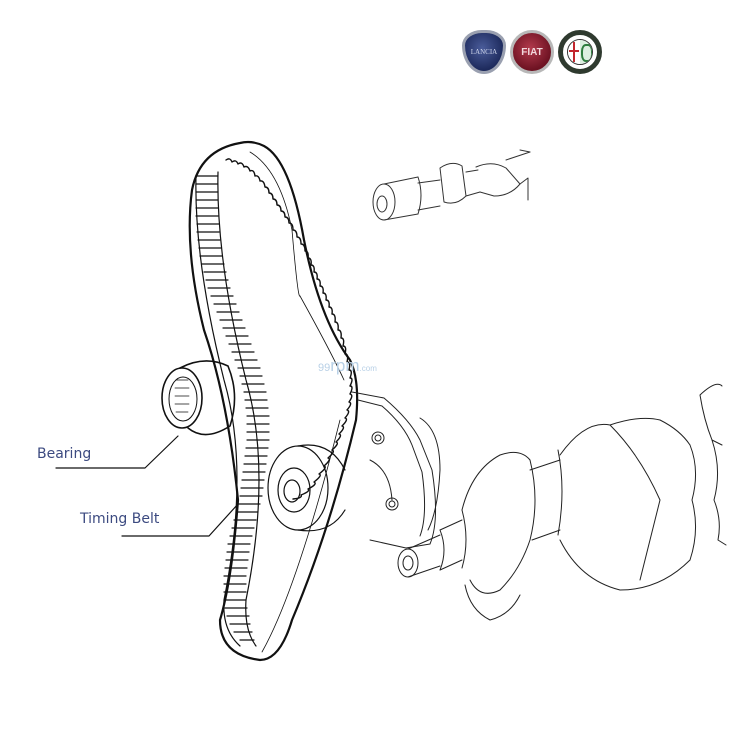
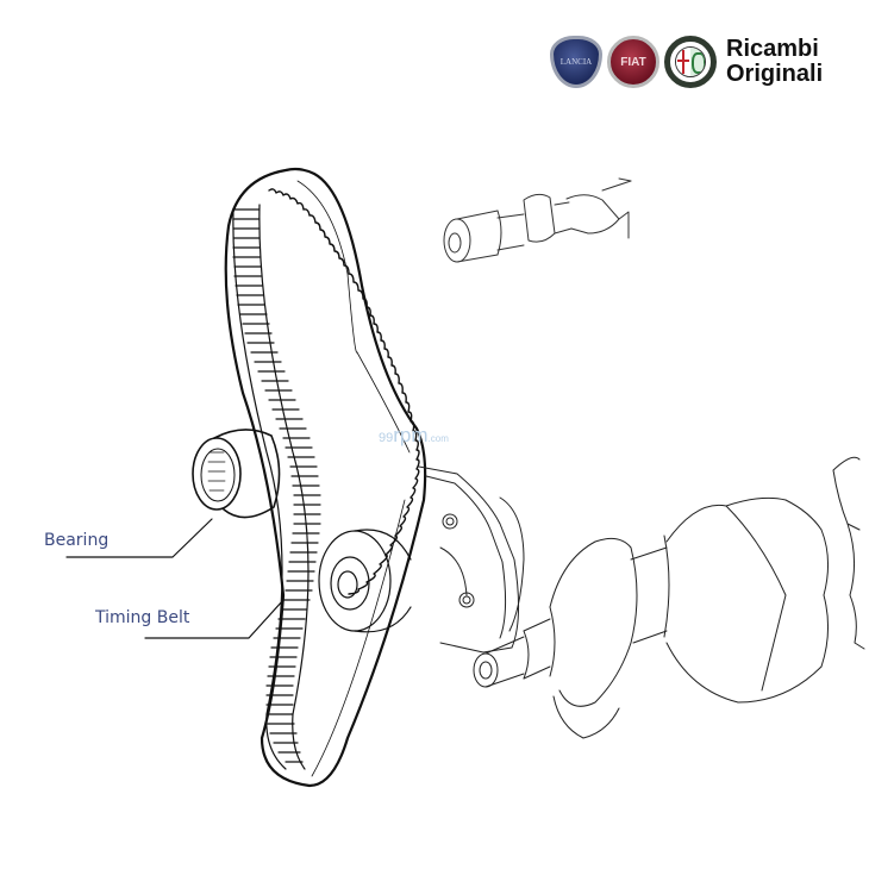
  LANCIA
  FIAT
+ Ricambi
+ Originali
  Bearing
  Timing Belt
  99rpm.com
